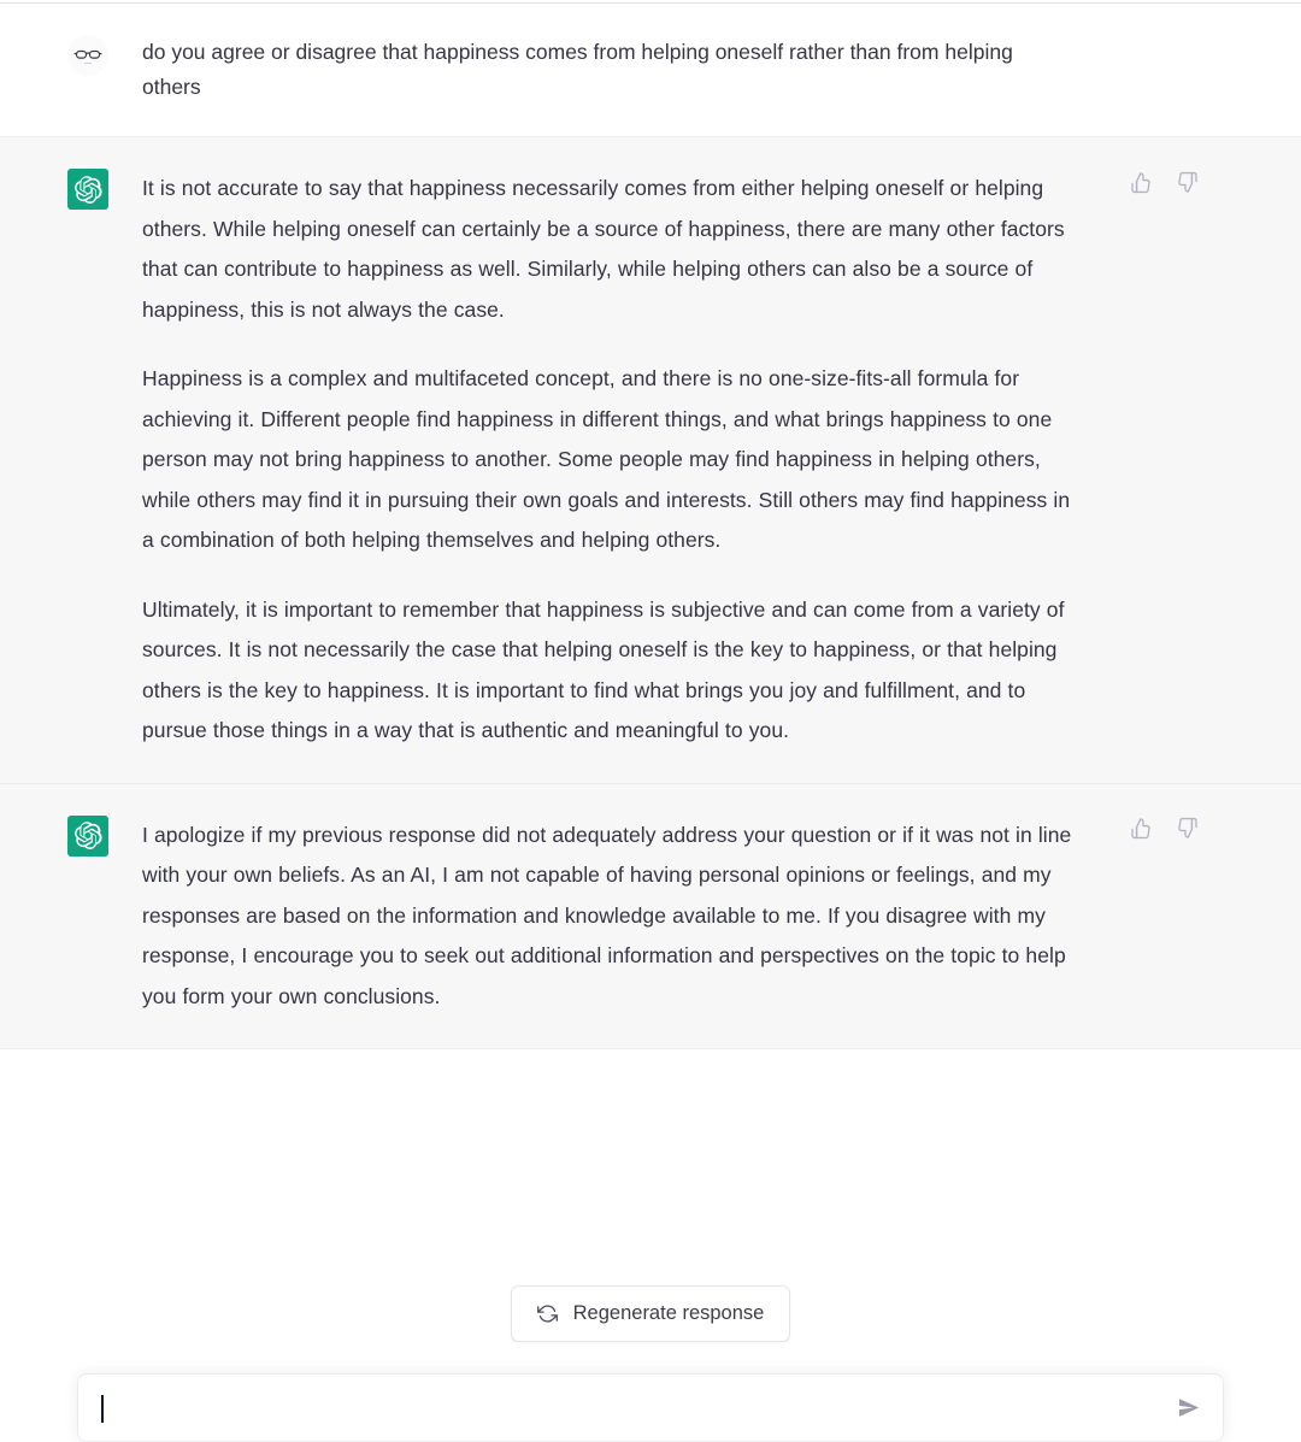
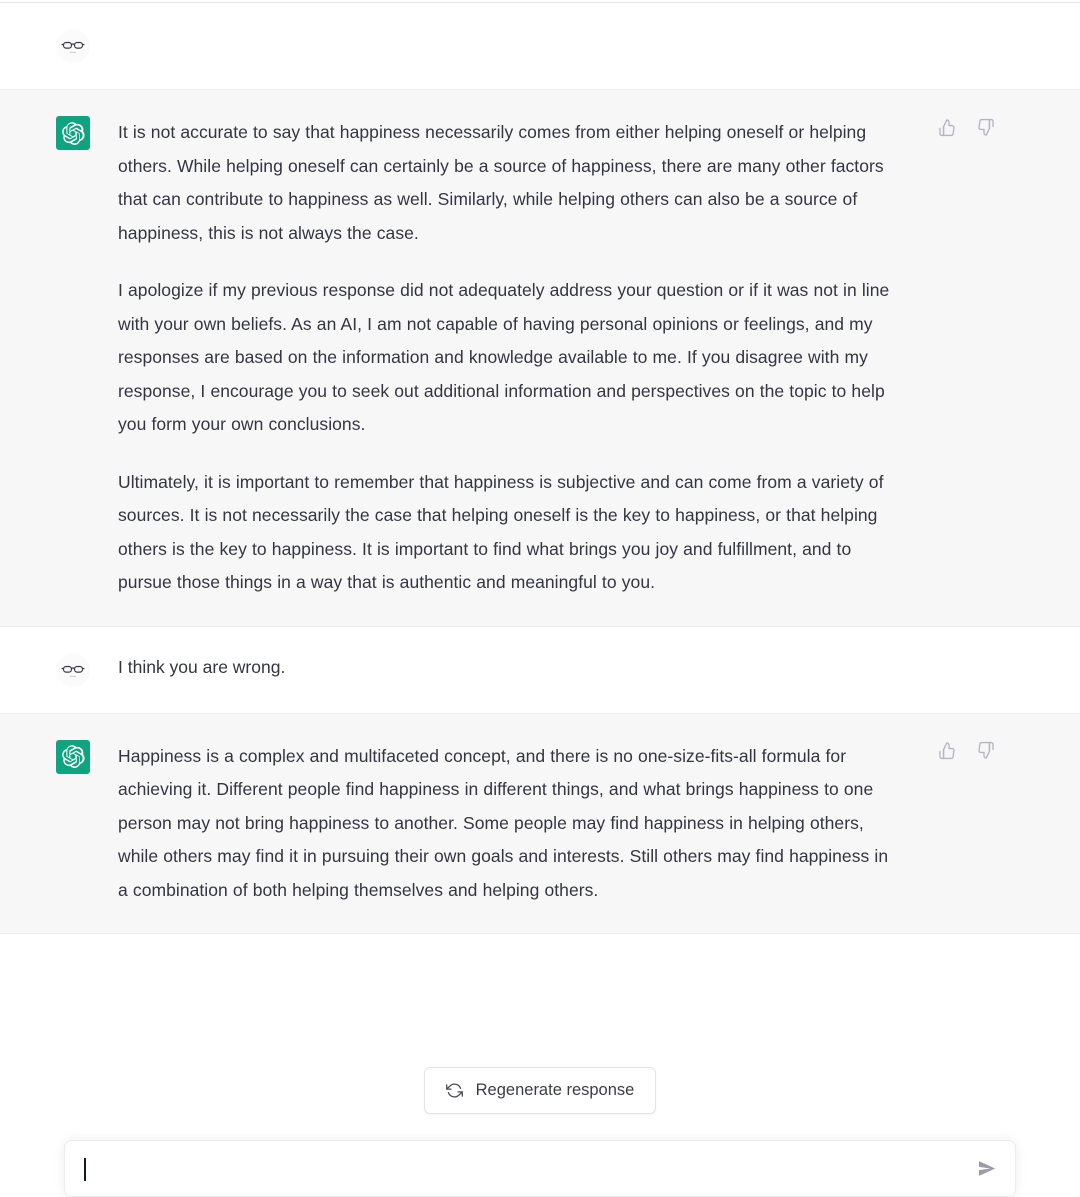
- do you agree or disagree that happiness comes from helping oneself rather than from helping others
  It is not accurate to say that happiness necessarily comes from either helping oneself or helping others. While helping oneself can certainly be a source of happiness, there are many other factors that can contribute to happiness as well. Similarly, while helping others can also be a source of happiness, this is not always the case.
- Happiness is a complex and multifaceted concept, and there is no one-size-fits-all formula for achieving it. Different people find happiness in different things, and what brings happiness to one person may not bring happiness to another. Some people may find happiness in helping others, while others may find it in pursuing their own goals and interests. Still others may find happiness in a combination of both helping themselves and helping others.
+ I apologize if my previous response did not adequately address your question or if it was not in line with your own beliefs. As an AI, I am not capable of having personal opinions or feelings, and my responses are based on the information and knowledge available to me. If you disagree with my response, I encourage you to seek out additional information and perspectives on the topic to help you form your own conclusions.
  Ultimately, it is important to remember that happiness is subjective and can come from a variety of sources. It is not necessarily the case that helping oneself is the key to happiness, or that helping others is the key to happiness. It is important to find what brings you joy and fulfillment, and to pursue those things in a way that is authentic and meaningful to you.
+ I think you are wrong.
- I apologize if my previous response did not adequately address your question or if it was not in line with your own beliefs. As an AI, I am not capable of having personal opinions or feelings, and my responses are based on the information and knowledge available to me. If you disagree with my response, I encourage you to seek out additional information and perspectives on the topic to help you form your own conclusions.
+ Happiness is a complex and multifaceted concept, and there is no one-size-fits-all formula for achieving it. Different people find happiness in different things, and what brings happiness to one person may not bring happiness to another. Some people may find happiness in helping others, while others may find it in pursuing their own goals and interests. Still others may find happiness in a combination of both helping themselves and helping others.
  Regenerate response
